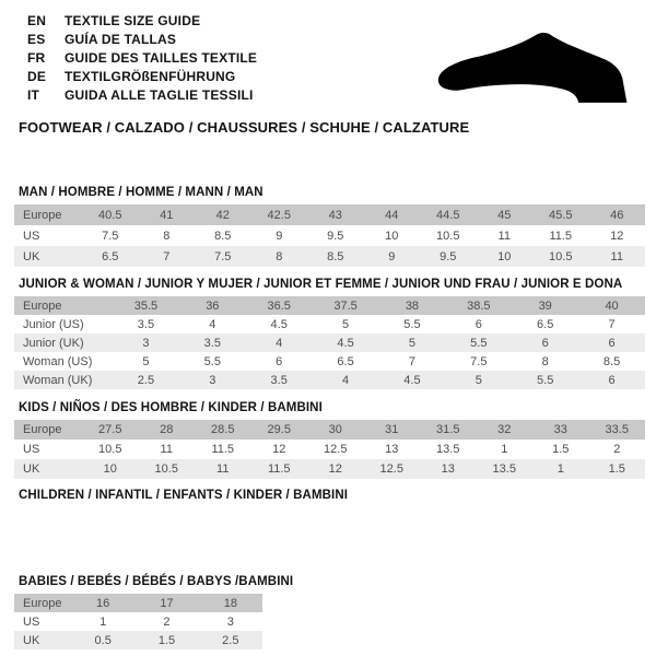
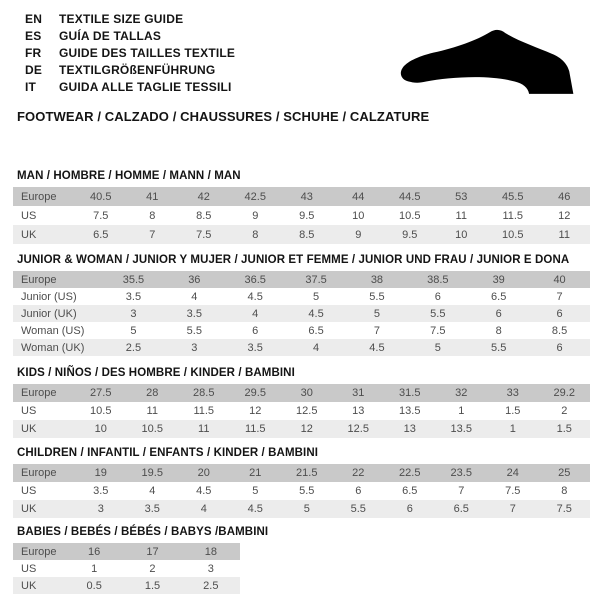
  EN
  TEXTILE SIZE GUIDE
  ES
  GUÍA DE TALLAS
  FR
  GUIDE DES TAILLES TEXTILE
  DE
  TEXTILGRÖßENFÜHRUNG
  IT
  GUIDA ALLE TAGLIE TESSILI
  FOOTWEAR / CALZADO / CHAUSSURES / SCHUHE / CALZATURE
  MAN / HOMBRE / HOMME / MANN / MAN
- Europe	40.5	41	42	42.5	43	44	44.5	45	45.5	46
+ Europe	40.5	41	42	42.5	43	44	44.5	53	45.5	46
  US	7.5	8	8.5	9	9.5	10	10.5	11	11.5	12
  UK	6.5	7	7.5	8	8.5	9	9.5	10	10.5	11
  JUNIOR & WOMAN / JUNIOR Y MUJER / JUNIOR ET FEMME / JUNIOR UND FRAU / JUNIOR E DONA
  Europe	35.5	36	36.5	37.5	38	38.5	39	40
  Junior (US)	3.5	4	4.5	5	5.5	6	6.5	7
  Junior (UK)	3	3.5	4	4.5	5	5.5	6	6
  Woman (US)	5	5.5	6	6.5	7	7.5	8	8.5
  Woman (UK)	2.5	3	3.5	4	4.5	5	5.5	6
  KIDS / NIÑOS / DES HOMBRE / KINDER / BAMBINI
- Europe	27.5	28	28.5	29.5	30	31	31.5	32	33	33.5
+ Europe	27.5	28	28.5	29.5	30	31	31.5	32	33	29.2
  US	10.5	11	11.5	12	12.5	13	13.5	1	1.5	2
  UK	10	10.5	11	11.5	12	12.5	13	13.5	1	1.5
  CHILDREN / INFANTIL / ENFANTS / KINDER / BAMBINI
+ Europe	19	19.5	20	21	21.5	22	22.5	23.5	24	25
+ US	3.5	4	4.5	5	5.5	6	6.5	7	7.5	8
+ UK	3	3.5	4	4.5	5	5.5	6	6.5	7	7.5
  BABIES / BEBÉS / BÉBÉS / BABYS /BAMBINI
  Europe	16	17	18
  US	1	2	3
  UK	0.5	1.5	2.5
